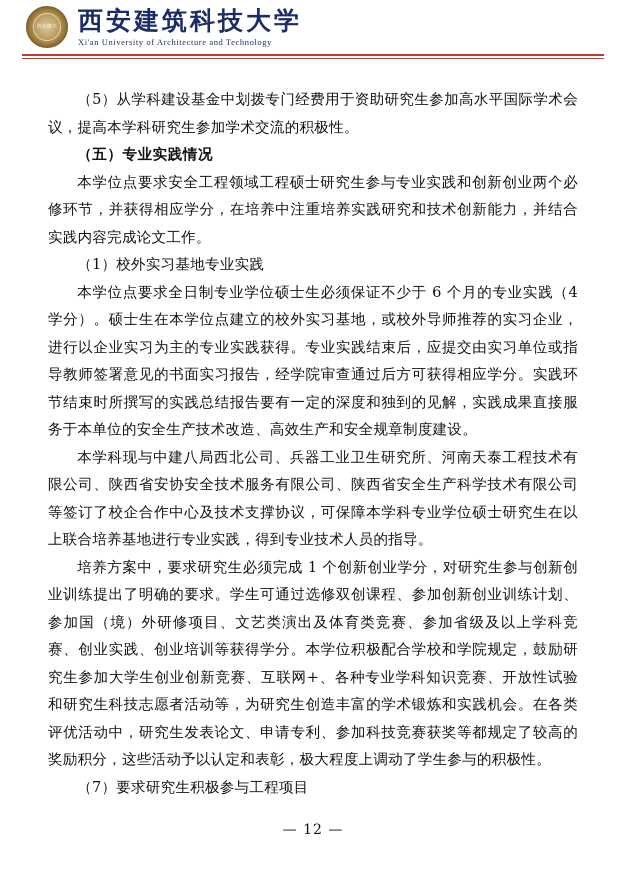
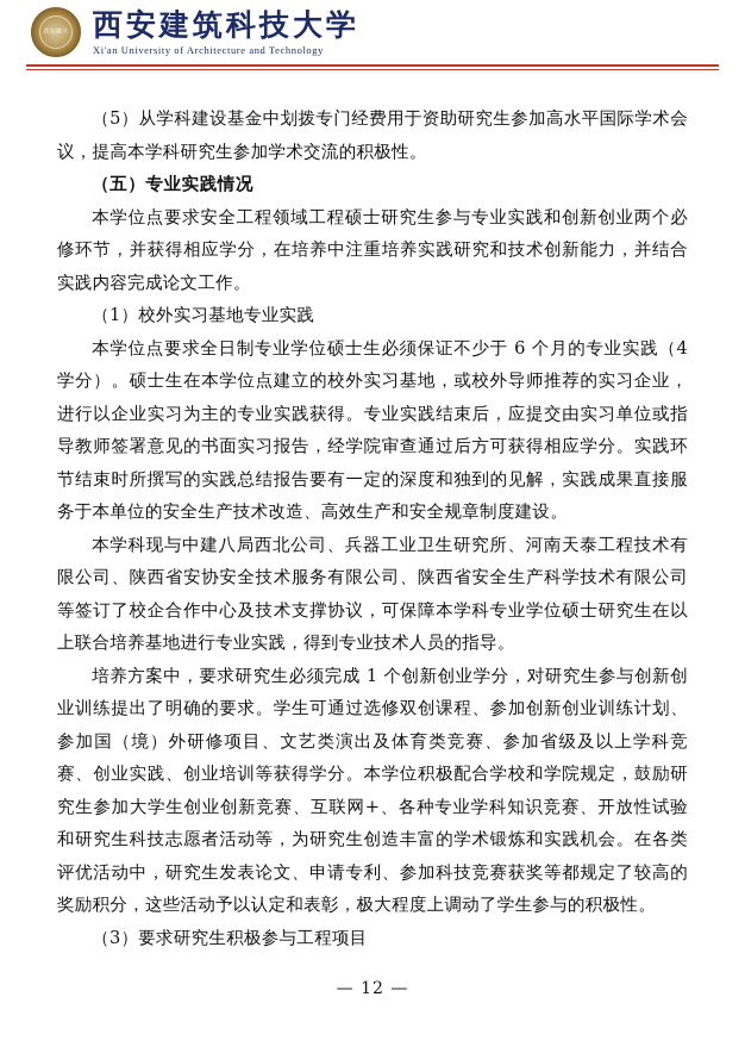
  西安建筑科技大学
  Xi'an University of Architecture and Technology
  （5）从学科建设基金中划拨专门经费用于资助研究生参加高水平国际学术会议，提高本学科研究生参加学术交流的积极性。
  （五）专业实践情况
  本学位点要求安全工程领域工程硕士研究生参与专业实践和创新创业两个必修环节，并获得相应学分，在培养中注重培养实践研究和技术创新能力，并结合实践内容完成论文工作。
  （1）校外实习基地专业实践
  本学位点要求全日制专业学位硕士生必须保证不少于 6 个月的专业实践（4 学分）。硕士生在本学位点建立的校外实习基地，或校外导师推荐的实习企业，进行以企业实习为主的专业实践获得。专业实践结束后，应提交由实习单位或指导教师签署意见的书面实习报告，经学院审查通过后方可获得相应学分。实践环节结束时所撰写的实践总结报告要有一定的深度和独到的见解，实践成果直接服务于本单位的安全生产技术改造、高效生产和安全规章制度建设。
  本学科现与中建八局西北公司、兵器工业卫生研究所、河南天泰工程技术有限公司、陕西省安协安全技术服务有限公司、陕西省安全生产科学技术有限公司等签订了校企合作中心及技术支撑协议，可保障本学科专业学位硕士研究生在以上联合培养基地进行专业实践，得到专业技术人员的指导。
  培养方案中，要求研究生必须完成 1 个创新创业学分，对研究生参与创新创业训练提出了明确的要求。学生可通过选修双创课程、参加创新创业训练计划、参加国（境）外研修项目、文艺类演出及体育类竞赛、参加省级及以上学科竞赛、创业实践、创业培训等获得学分。本学位积极配合学校和学院规定，鼓励研究生参加大学生创业创新竞赛、互联网+、各种专业学科知识竞赛、开放性试验和研究生科技志愿者活动等，为研究生创造丰富的学术锻炼和实践机会。在各类评优活动中，研究生发表论文、申请专利、参加科技竞赛获奖等都规定了较高的奖励积分，这些活动予以认定和表彰，极大程度上调动了学生参与的积极性。
- （7）要求研究生积极参与工程项目
+ （3）要求研究生积极参与工程项目
  — 12 —
